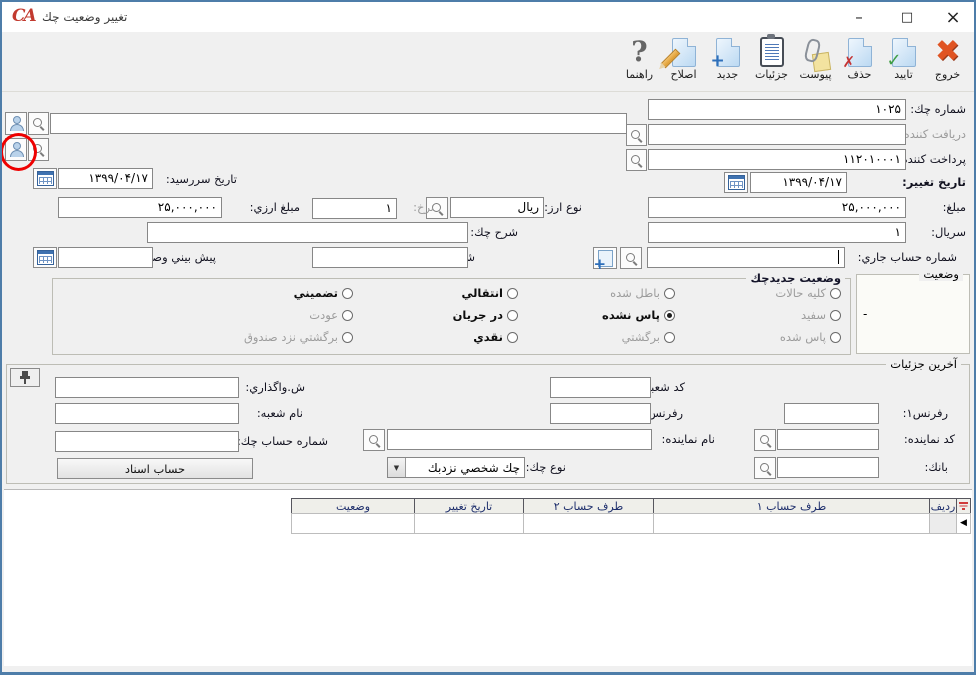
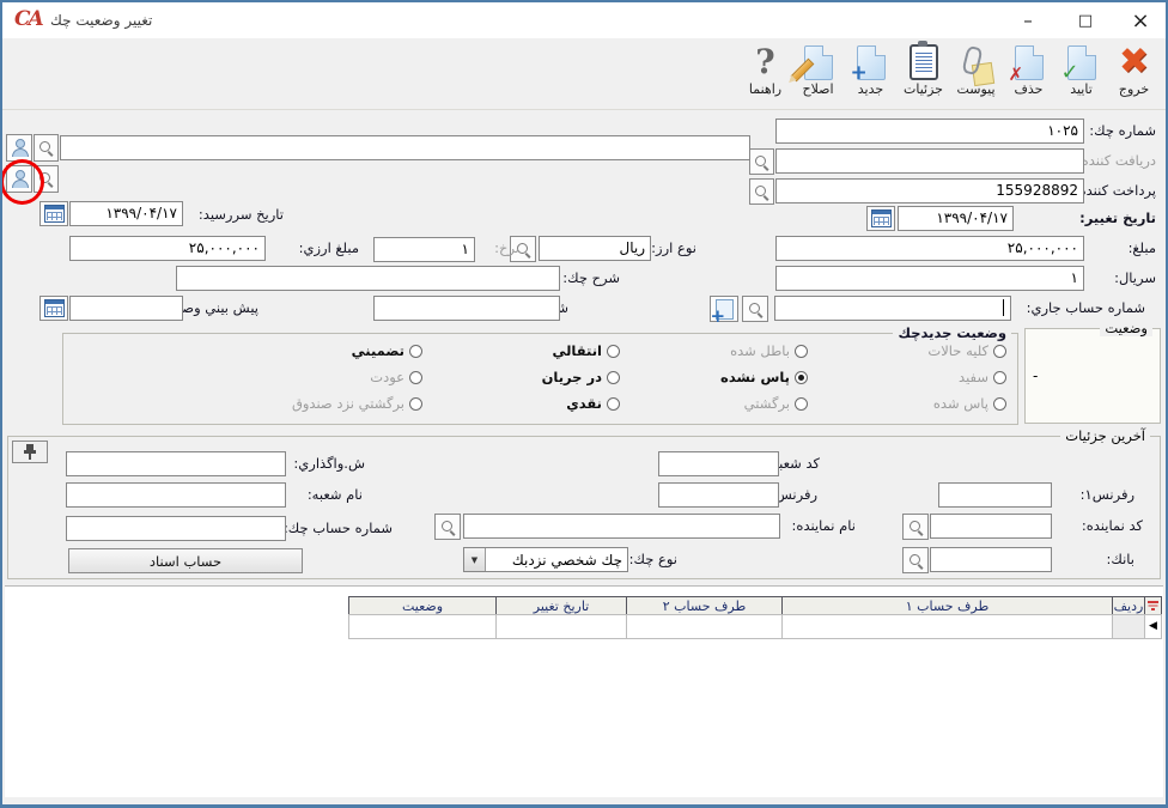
  CA
  تغيير وضعيت چك
  –
  □
  ×
  ?
  راهنما
  اصلاح
  +
  جديد
  جزئيات
  پيوست
  ✗
  حذف
  ✓
  تاييد
  ✖
  خروج
  شماره چك:
  ۱۰۲۵
  دريافت كننده
  پرداخت كنند
- ۱۱۲۰۱۰۰۰۱
+ 155928892
  تاريخ تغيير:
  ۱۳۹۹/۰۴/۱۷
  مبلغ:
  ۲۵,۰۰۰,۰۰۰
  سريال:
  ۱
  شماره حساب جاري:
  تاريخ سررسيد:
  ۱۳۹۹/۰۴/۱۷
  نوع ارز:
  ريال
  نرخ:
  ۱
  مبلغ ارزي:
  ۲۵,۰۰۰,۰۰۰
  شرح چك:
  پيش بيني وص
  وضعيت
  -
  وضعيت جديدچك
  كليه حالات
  باطل شده
  انتقالي
  تضميني
  سفيد
  پاس نشده
  در جريان
  عودت
  پاس شده
  برگشتي
  نقدي
  برگشتي نزد صندوق
  آخرين جزئيات
  كد شعب
  ش.واگذاري:
  رفرنس۱:
  رفرنس
  نام شعبه:
  كد نماينده:
  نام نماينده:
  شماره حساب چك
  بانك:
  نوع چك:
  ▼
  چك شخصي نزدبك
  حساب اسناد
  رديف
  طرف حساب ۱
  طرف حساب ۲
  تاريخ تغيير
  وضعيت
  ◀
